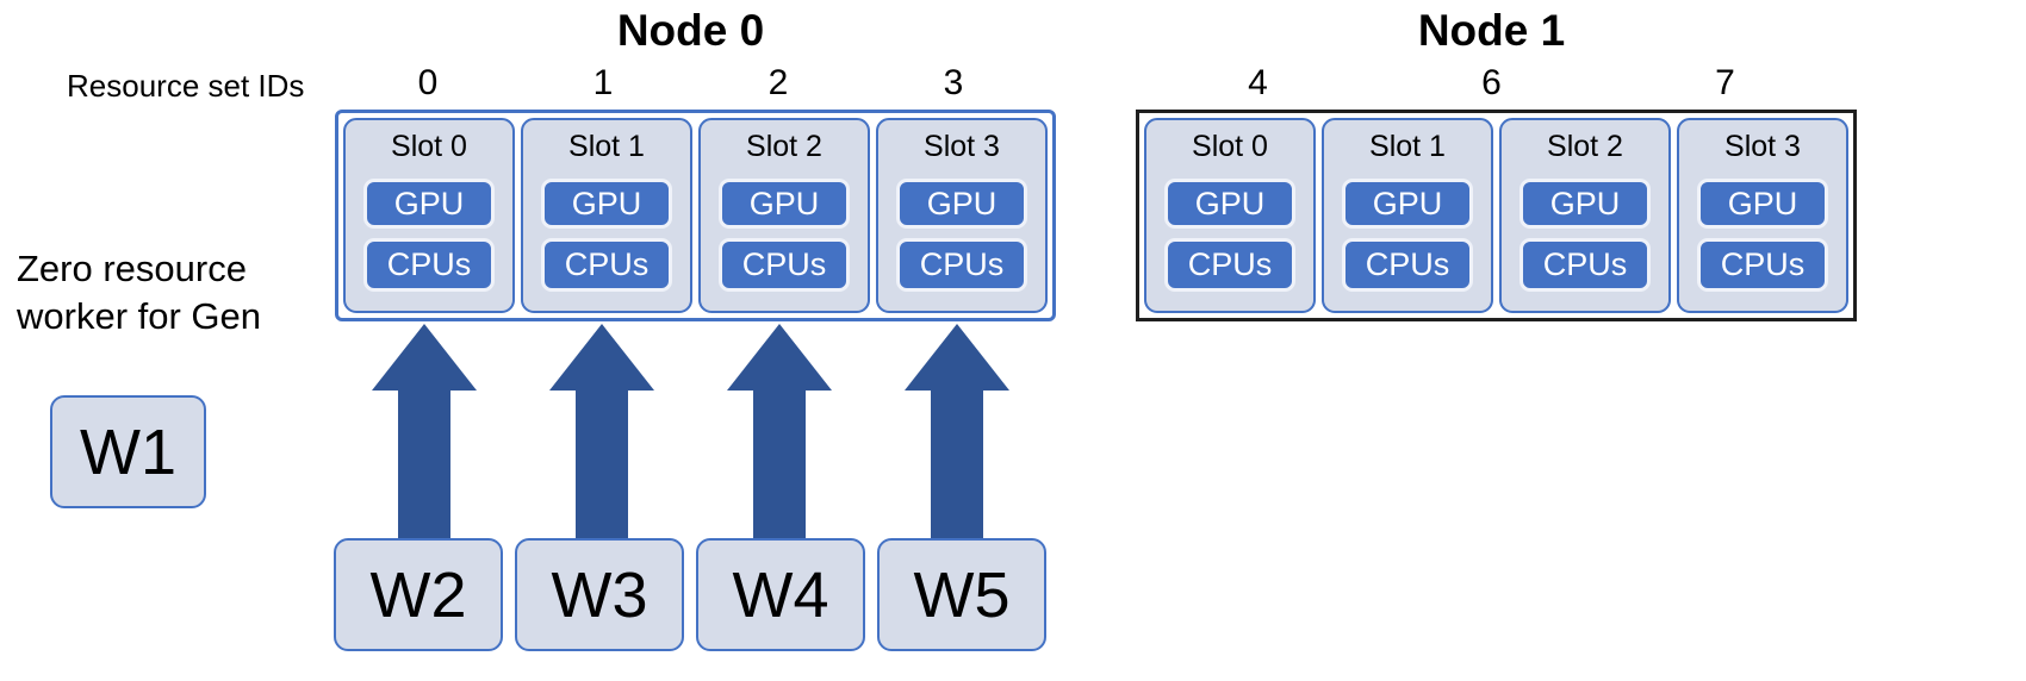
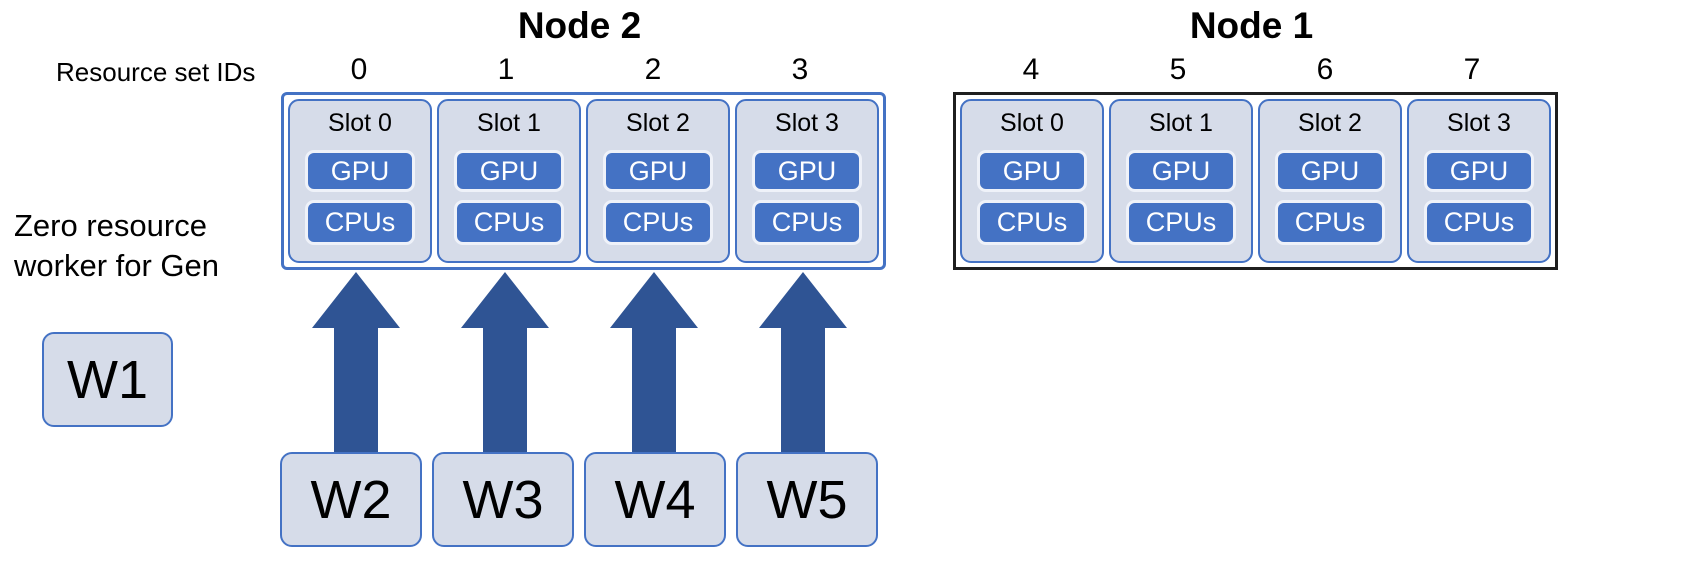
- Node 0
+ Node 2
  Node 1
  Resource set IDs
  0
  1
  2
  3
  4
+ 5
  6
  7
  Slot 0
  GPU
  CPUs
  Slot 1
  GPU
  CPUs
  Slot 2
  GPU
  CPUs
  Slot 3
  GPU
  CPUs
  Slot 0
  GPU
  CPUs
  Slot 1
  GPU
  CPUs
  Slot 2
  GPU
  CPUs
  Slot 3
  GPU
  CPUs
  Zero resource
  worker for Gen
  W1
  W2
  W3
  W4
  W5
